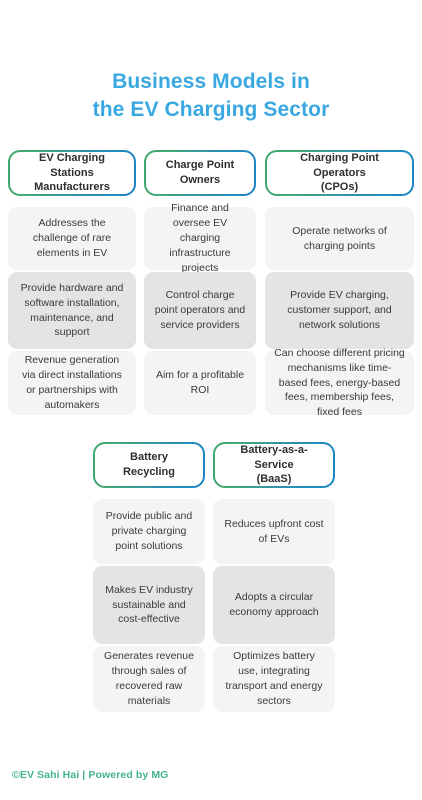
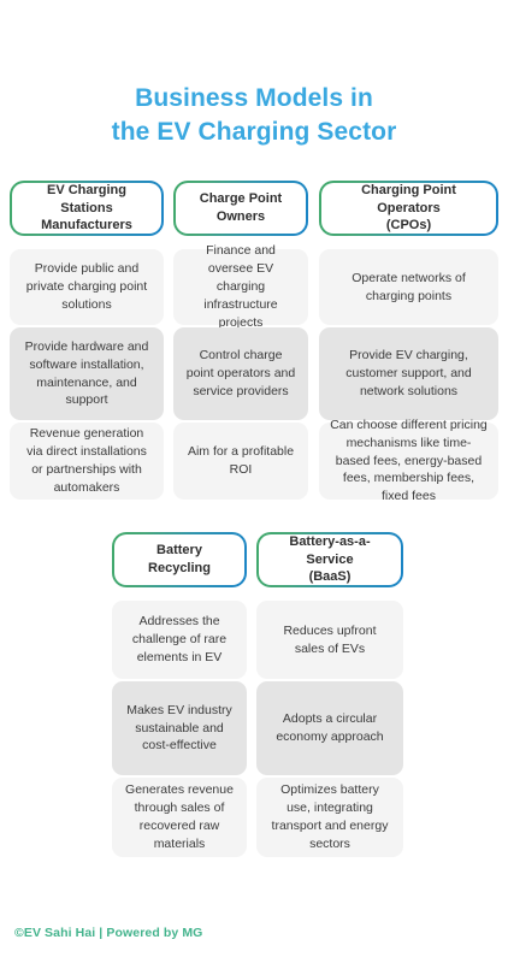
  Business Models in
  the EV Charging Sector
  EV Charging Stations
  Manufacturers
- Addresses the challenge of rare elements in EV
+ Provide public and private charging point solutions
  Provide hardware and software installation, maintenance, and support
  Revenue generation via direct installations or partnerships with automakers
  Charge Point
  Owners
  Finance and oversee EV charging infrastructure projects
  Control charge point operators and service providers
  Aim for a profitable ROI
  Charging Point Operators
  (CPOs)
  Operate networks of charging points
  Provide EV charging, customer support, and network solutions
  Can choose different pricing mechanisms like time-based fees, energy-based fees, membership fees, fixed fees
  Battery
  Recycling
- Provide public and private charging point solutions
+ Addresses the challenge of rare elements in EV
  Makes EV industry sustainable and cost-effective
  Generates revenue through sales of recovered raw materials
  Battery-as-a-Service
  (BaaS)
- Reduces upfront cost of EVs
+ Reduces upfront sales of EVs
  Adopts a circular economy approach
  Optimizes battery use, integrating transport and energy sectors
  ©EV Sahi Hai | Powered by MG
